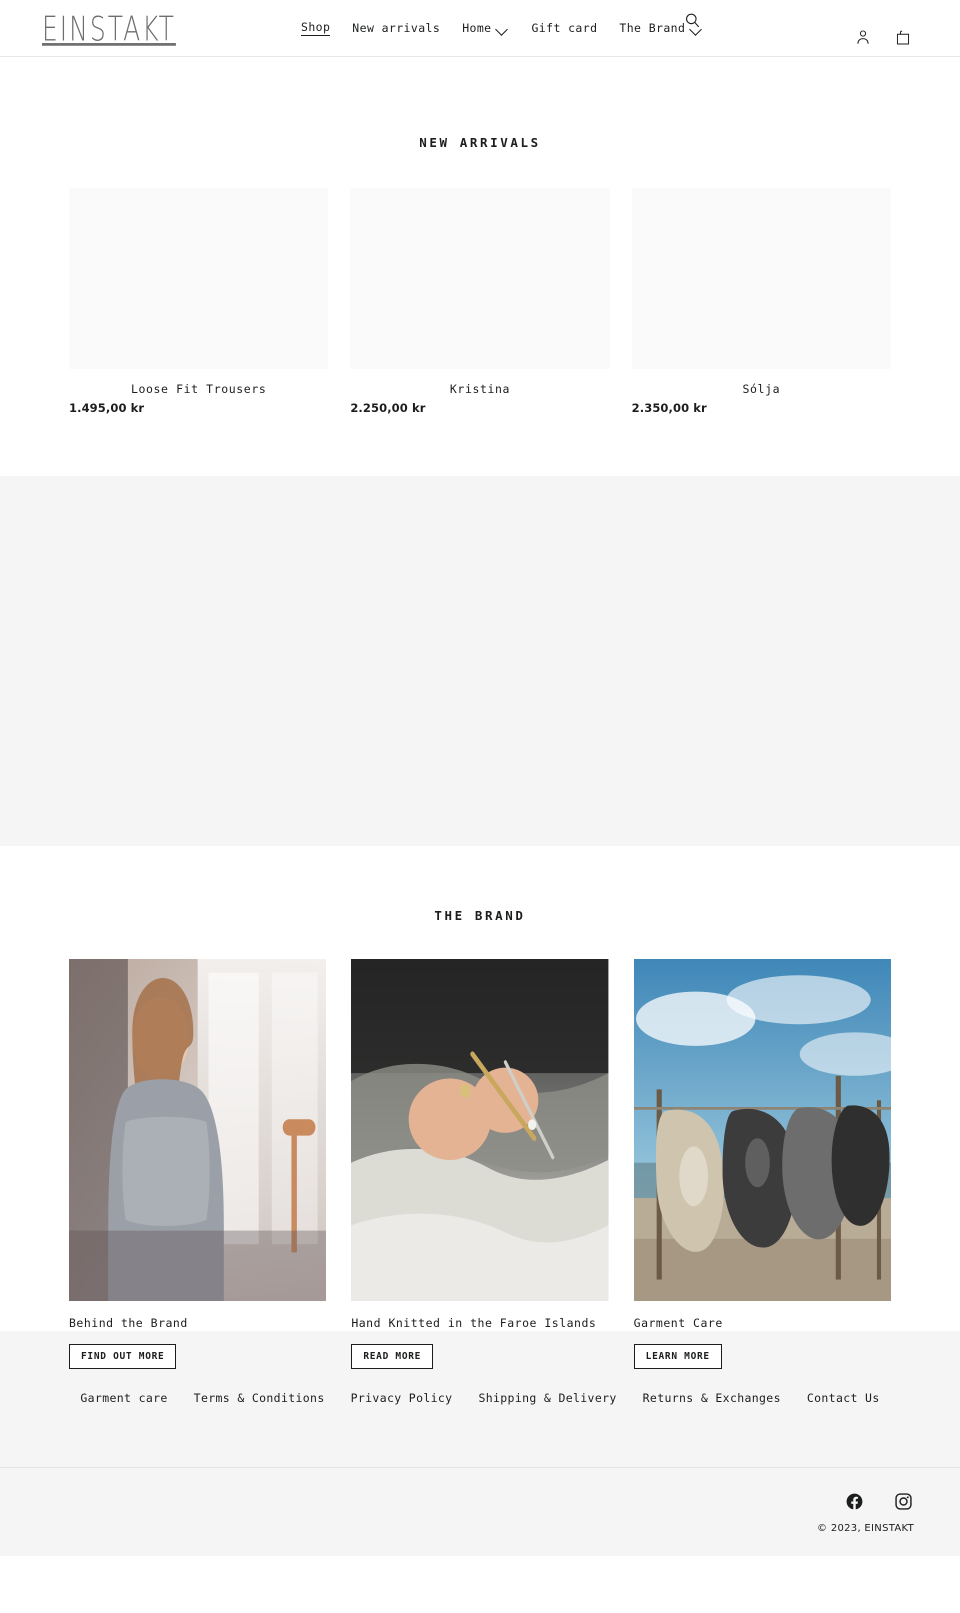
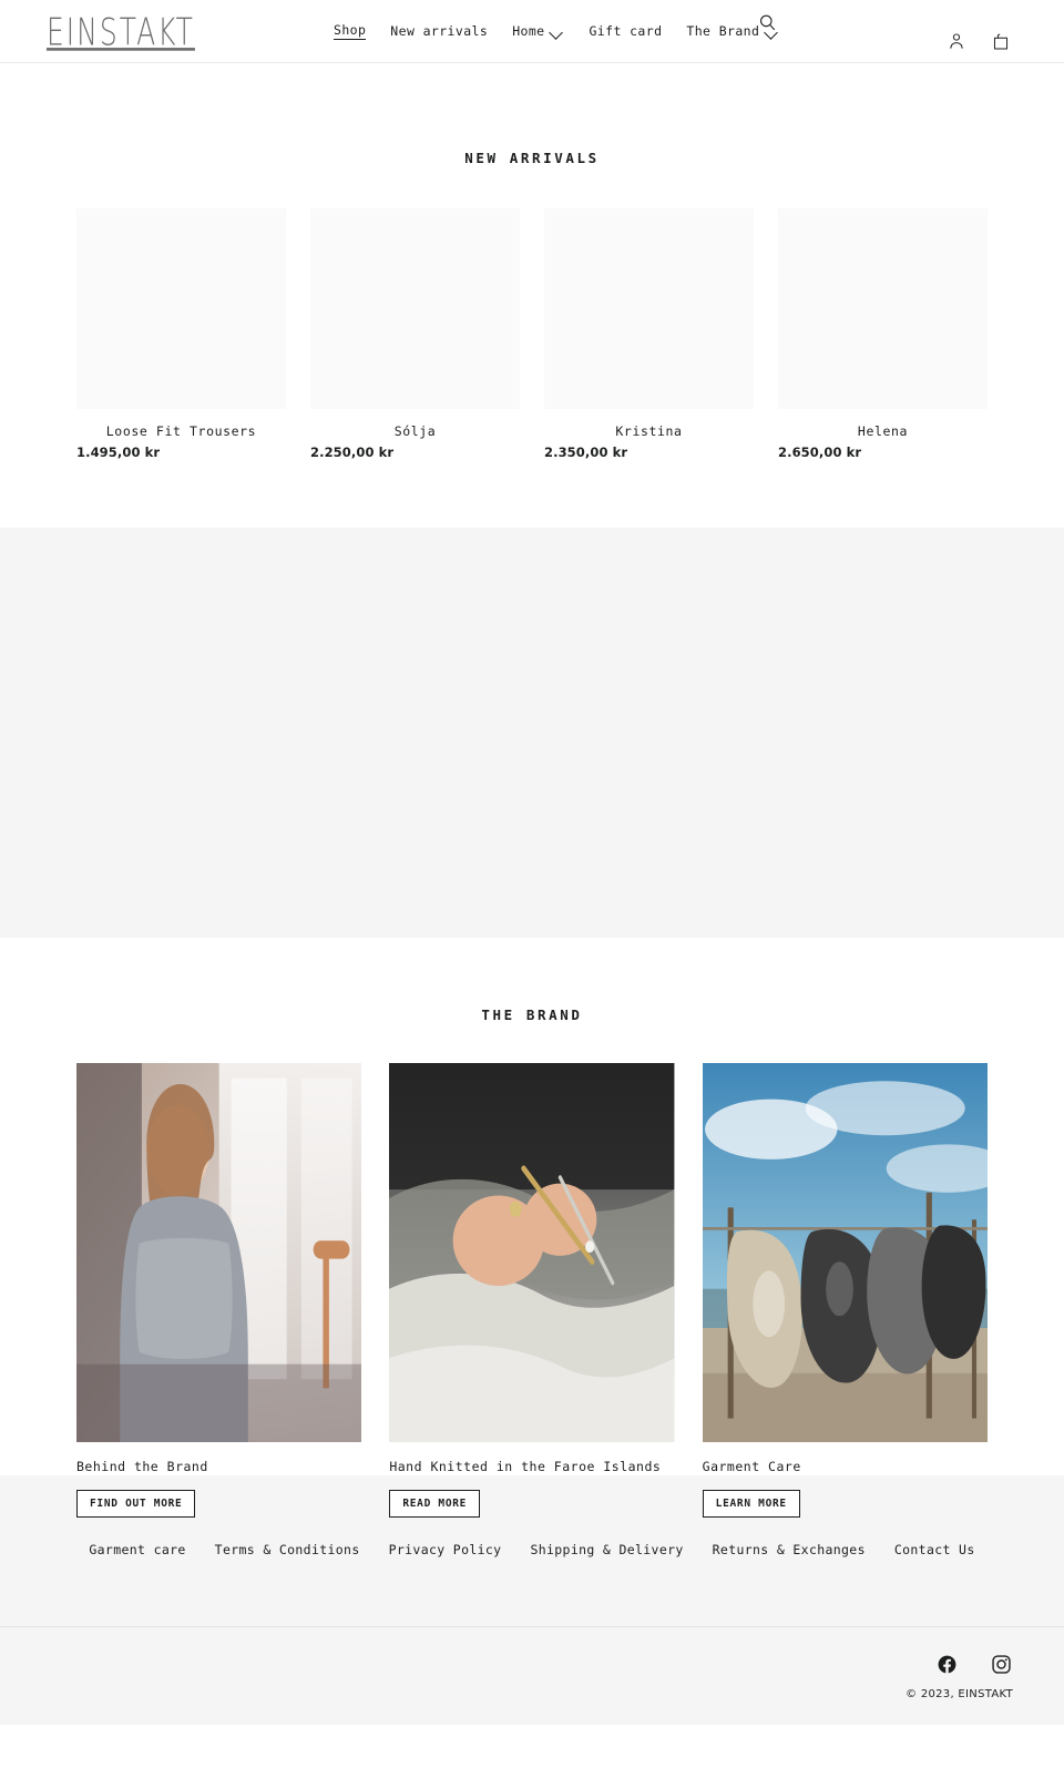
  EINSTAKT
  Shop
  New arrivals
  Home
  Gift card
  The Brand
  NEW ARRIVALS
  Loose Fit Trousers
  1.495,00 kr
- Kristina
+ Sólja
  2.250,00 kr
- Sólja
+ Kristina
  2.350,00 kr
+ Helena
+ 2.650,00 kr
  THE BRAND
  Behind the Brand
  FIND OUT MORE
  Hand Knitted in the Faroe Islands
  READ MORE
  Garment Care
  LEARN MORE
  Garment care
  Terms & Conditions
  Privacy Policy
  Shipping & Delivery
  Returns & Exchanges
  Contact Us
  © 2023, EINSTAKT
